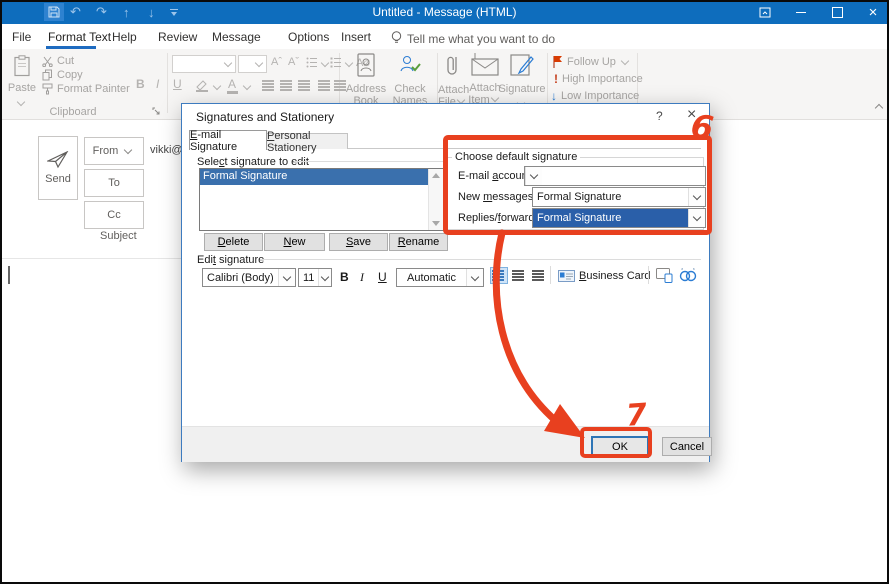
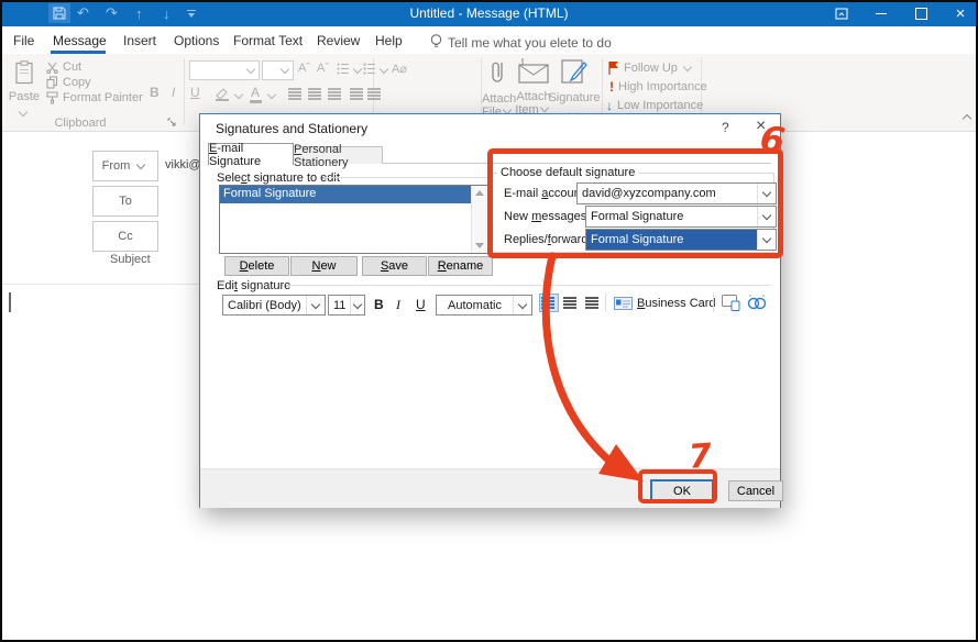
  ↶
  ↷
  ↑
  ↓
  Untitled - Message (HTML)
  ×
  File
- Format Text
+ Message
- Help
+ Insert
- Review
+ Options
- Message
+ Format Text
- Options
+ Review
- Insert
+ Help
- Tell me what you want to do
+ Tell me what you elete to do
  Paste
  Cut
  Copy
  Format Painter
  Clipboard
  Aˆ
  Aˇ
  A⌀
  B
  I
  U
  A
- Address
- Book
- Check
- Names
  Attach
  File
  Attach
  Item
  Signature
  Follow Up
  !
  High Importance
  ↓
  Low Importance
- Send
  From
  To
  Cc
  Subject
  Signatures and Stationery
  ?
  ×
  E-mail Signature
  Personal Stationery
  Select signature to edit
  Formal Signature
  Delete
  New
  Save
  Rename
  Choose default signature
  E-mail accou
+ david@xyzcompany.com
  New messages
  Formal Signature
  Replies/forwar
  Formal Signature
  Edit signature
  Calibri (Body)
  11
  B
  I
  U
  Automatic
  Business Car
  OK
  Cancel
